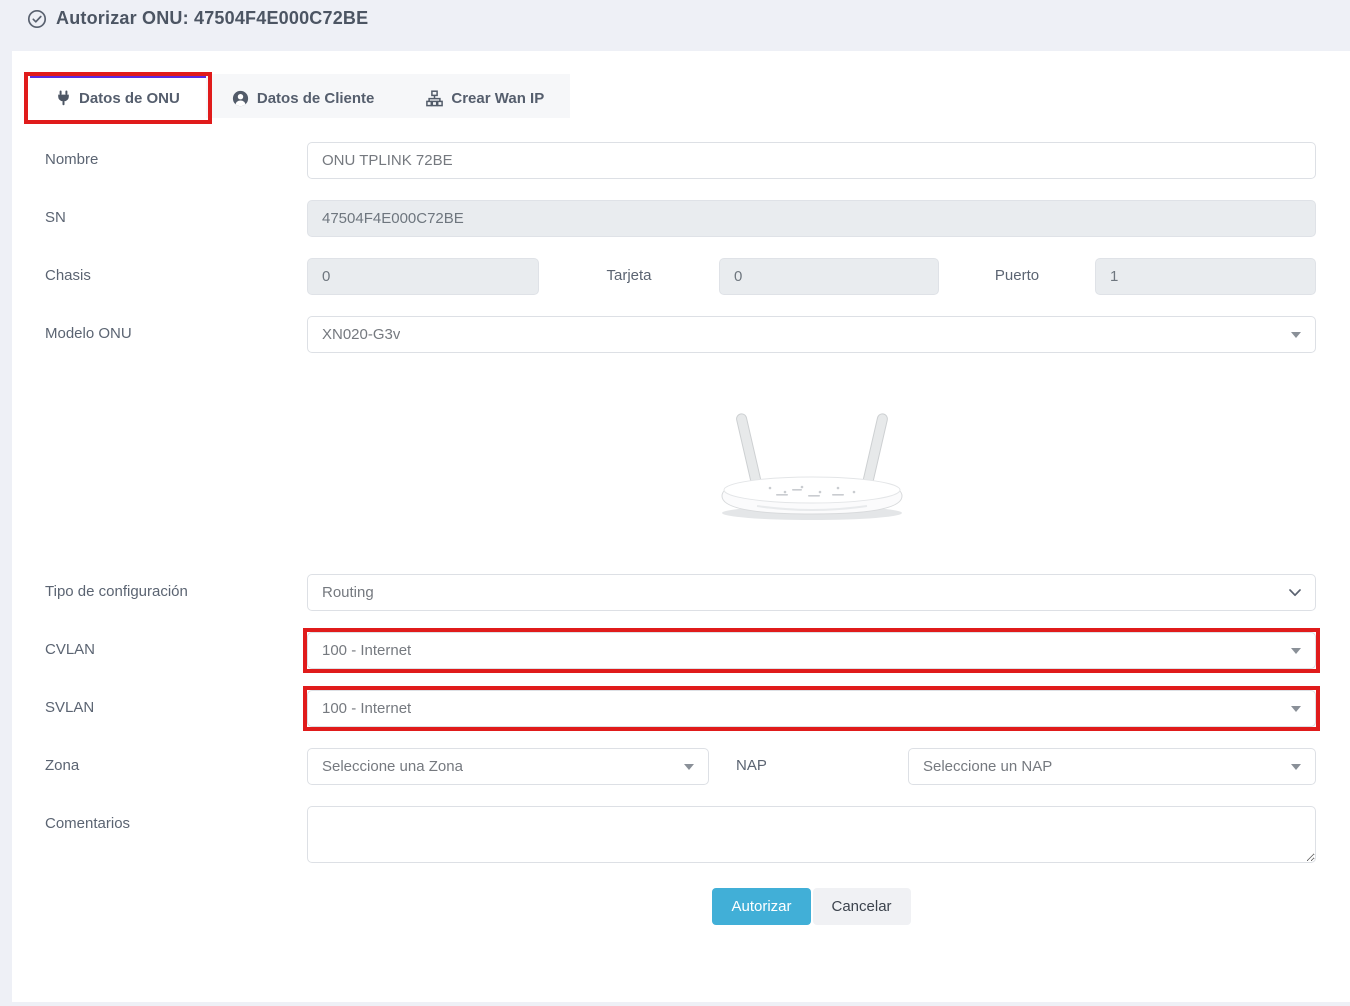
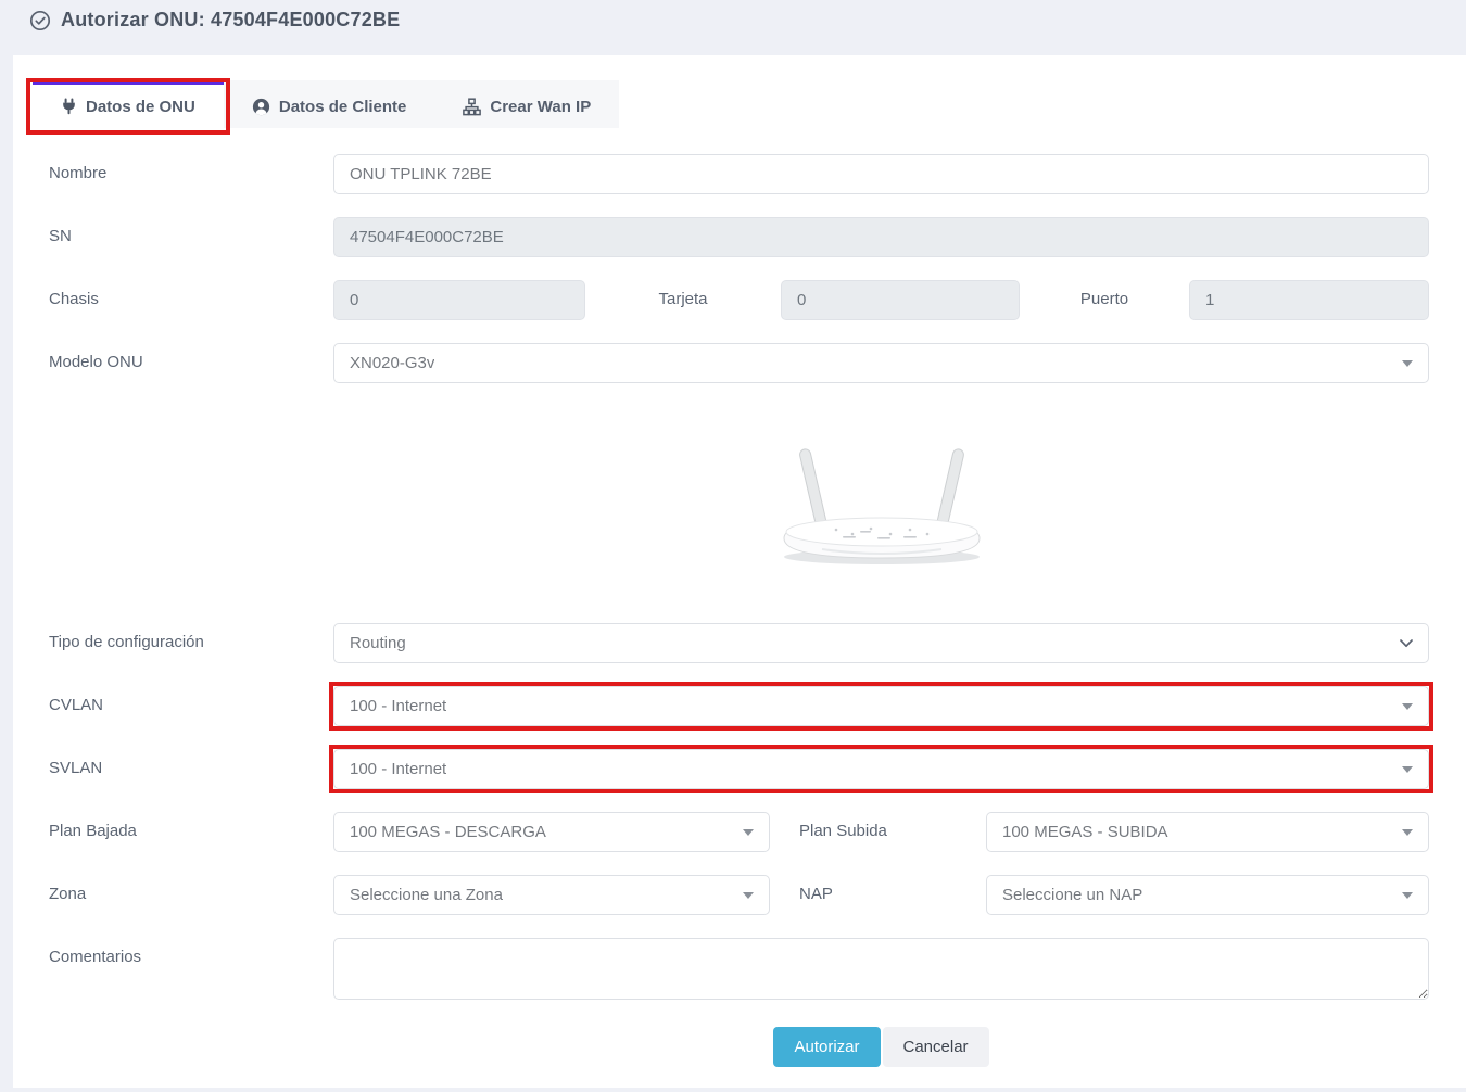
  Autorizar ONU: 47504F4E000C72BE
  Datos de ONU
  Datos de Cliente
  Crear Wan IP
  Nombre
  ONU TPLINK 72BE
  SN
  47504F4E000C72BE
  Chasis
  0
  Tarjeta
  0
  Puerto
  1
  Modelo ONU
  XN020-G3v
  Tipo de configuración
  Routing
  CVLAN
  100 - Internet
  SVLAN
  100 - Internet
+ Plan Bajada
+ 100 MEGAS - DESCARGA
+ Plan Subida
+ 100 MEGAS - SUBIDA
  Zona
  Seleccione una Zona
  NAP
  Seleccione un NAP
  Comentarios
  Autorizar
  Cancelar
